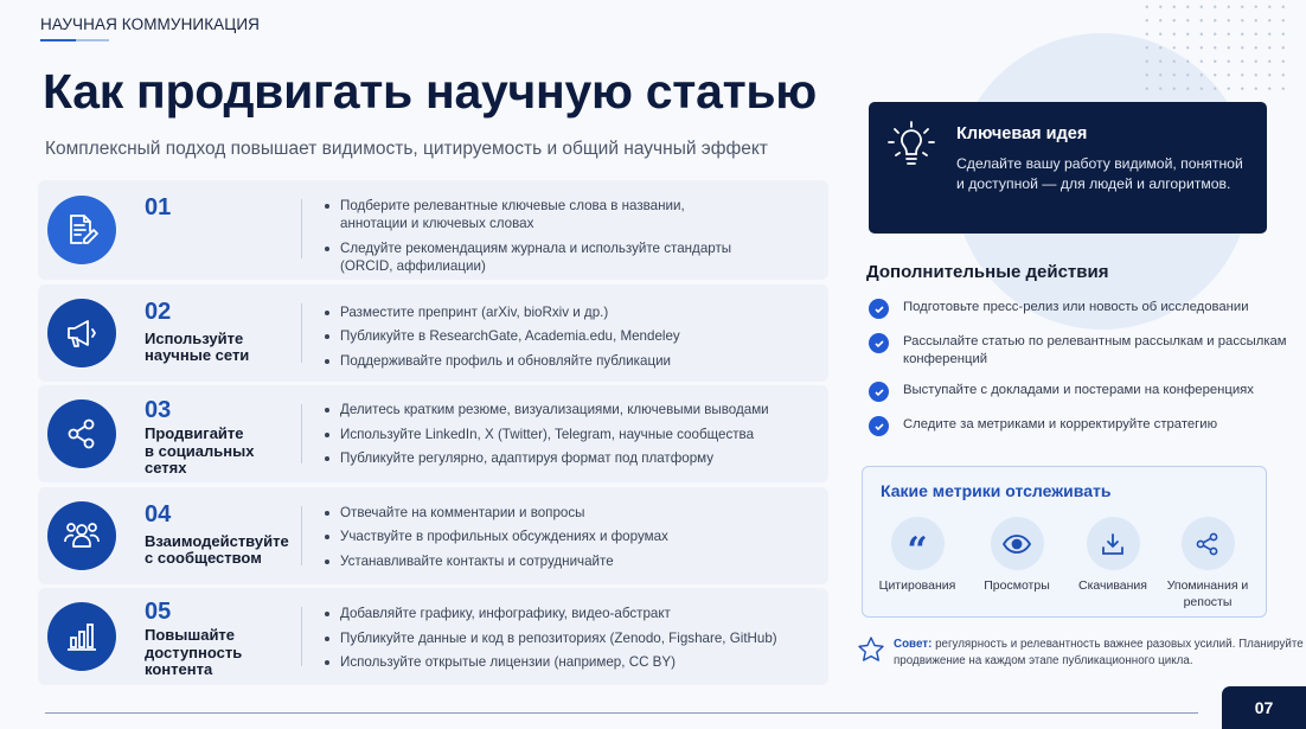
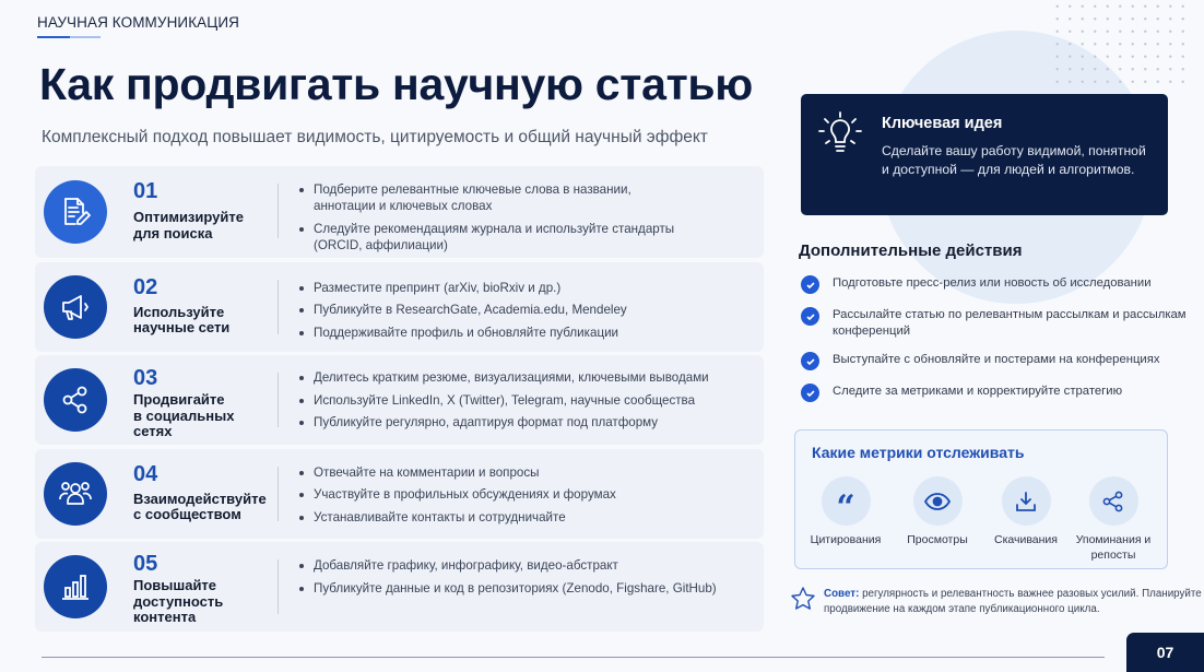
  НАУЧНАЯ КОММУНИКАЦИЯ
  Как продвигать научную статью
  Комплексный подход повышает видимость, цитируемость и общий научный эффект
  01
+ Оптимизируйте
+ для поиска
  Подберите релевантные ключевые слова в названии, аннотации и ключевых словах
  Следуйте рекомендациям журнала и используйте стандарты (ORCID, аффилиации)
  02
  Используйте
  научные сети
  Разместите препринт (arXiv, bioRxiv и др.)
  Публикуйте в ResearchGate, Academia.edu, Mendeley
  Поддерживайте профиль и обновляйте публикации
  03
  Продвигайте
  в социальных
  сетях
  Делитесь кратким резюме, визуализациями, ключевыми выводами
  Используйте LinkedIn, X (Twitter), Telegram, научные сообщества
  Публикуйте регулярно, адаптируя формат под платформу
  04
  Взаимодействуйте
  с сообществом
  Отвечайте на комментарии и вопросы
  Участвуйте в профильных обсуждениях и форумах
  Устанавливайте контакты и сотрудничайте
  05
  Повышайте
  доступность
  контента
  Добавляйте графику, инфографику, видео-абстракт
  Публикуйте данные и код в репозиториях (Zenodo, Figshare, GitHub)
- Используйте открытые лицензии (например, CC BY)
  Ключевая идея
  Сделайте вашу работу видимой, понятной и доступной — для людей и алгоритмов.
  Дополнительные действия
  Подготовьте пресс-релиз или новость об исследовании
  Рассылайте статью по релевантным рассылкам и рассылкам конференций
- Выступайте с докладами и постерами на конференциях
+ Выступайте с обновляйте и постерами на конференциях
  Следите за метриками и корректируйте стратегию
  Какие метрики отслеживать
  “
  Цитирования
  Просмотры
  Скачивания
  Упоминания и репосты
  Совет: регулярность и релевантность важнее разовых усилий. Планируйте продвижение на каждом этапе публикационного цикла.
  07
